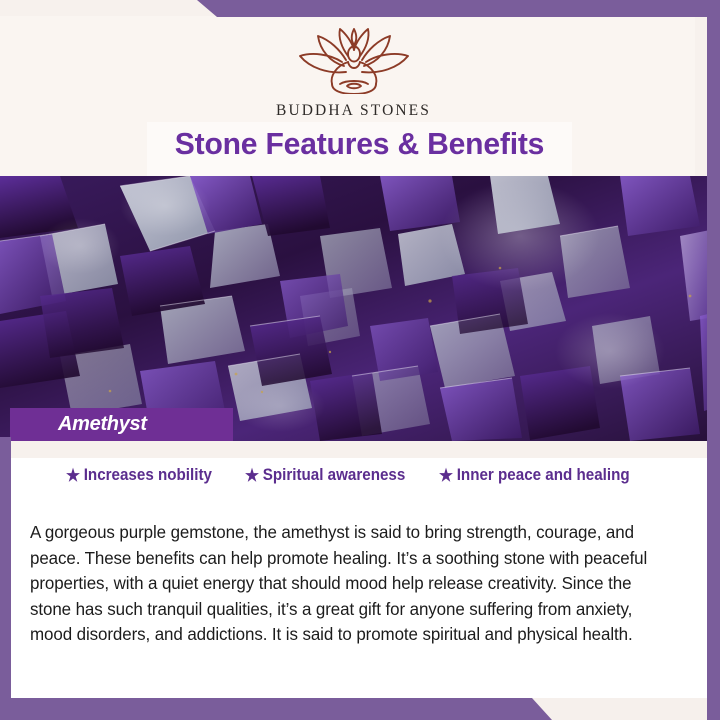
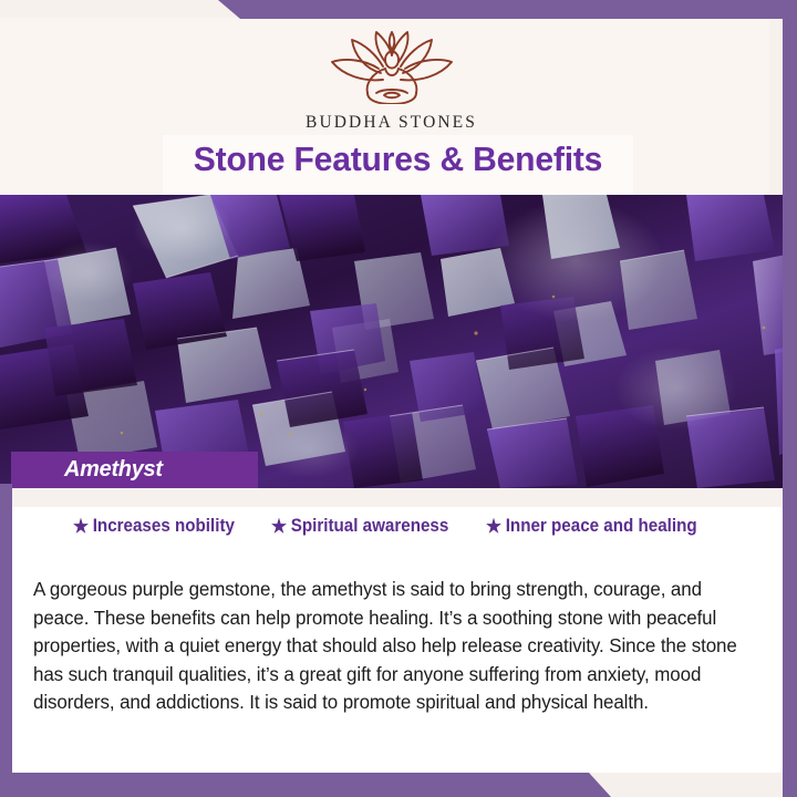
  BUDDHA STONES
  Stone Features & Benefits
  Amethyst
  ★
  Increases nobility
  ★
  Spiritual awareness
  ★
  Inner peace and healing
- A gorgeous purple gemstone, the amethyst is said to bring strength, courage, and peace. These benefits can help promote healing. It’s a soothing stone with peaceful properties, with a quiet energy that should mood help release creativity. Since the stone has such tranquil qualities, it’s a great gift for anyone suffering from anxiety, mood disorders, and addictions. It is said to promote spiritual and physical health.
+ A gorgeous purple gemstone, the amethyst is said to bring strength, courage, and peace. These benefits can help promote healing. It’s a soothing stone with peaceful properties, with a quiet energy that should also help release creativity. Since the stone has such tranquil qualities, it’s a great gift for anyone suffering from anxiety, mood disorders, and addictions. It is said to promote spiritual and physical health.
